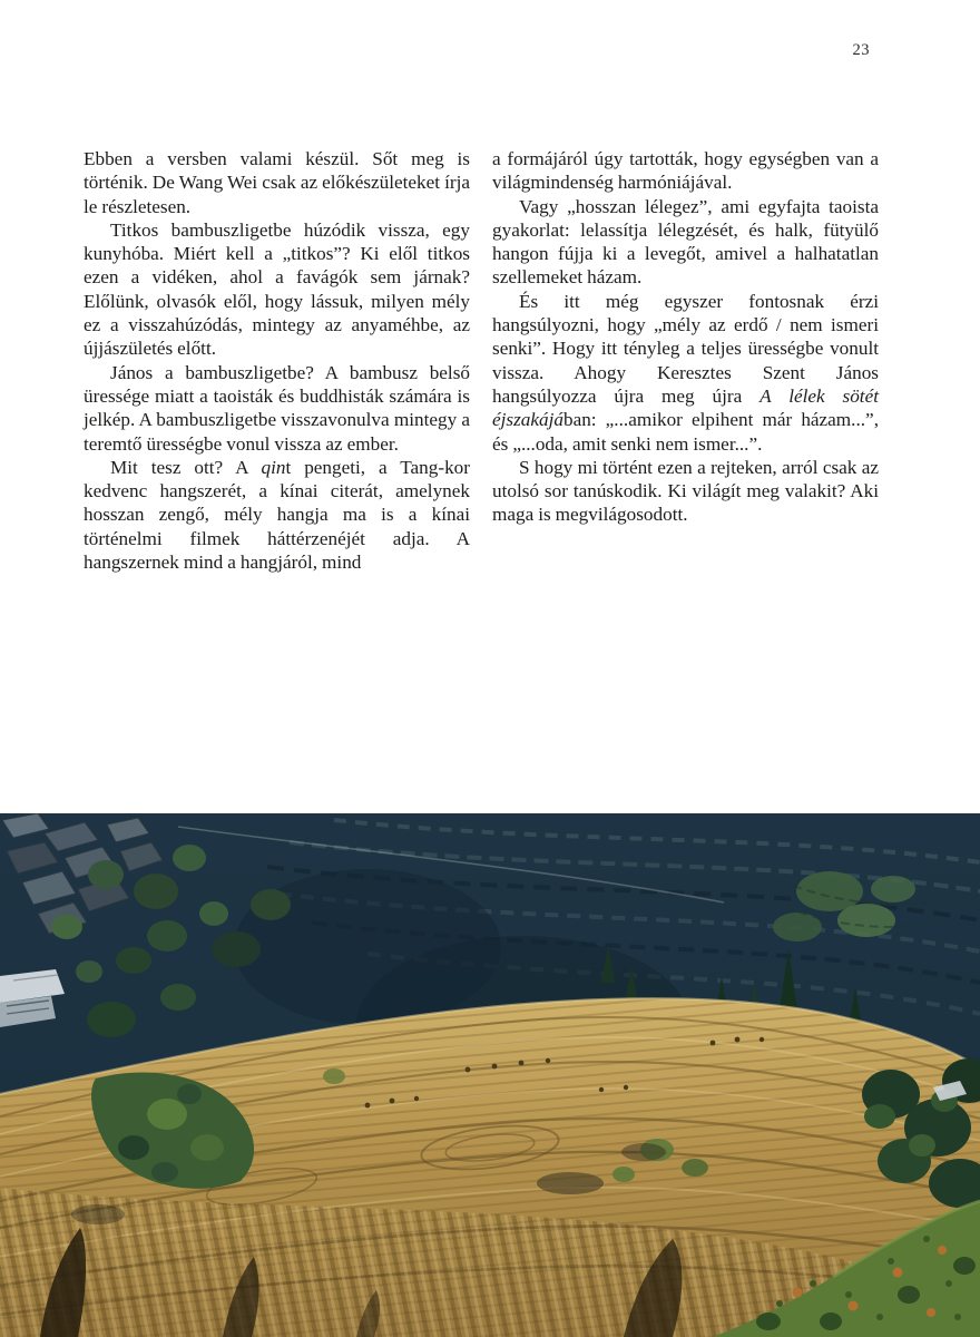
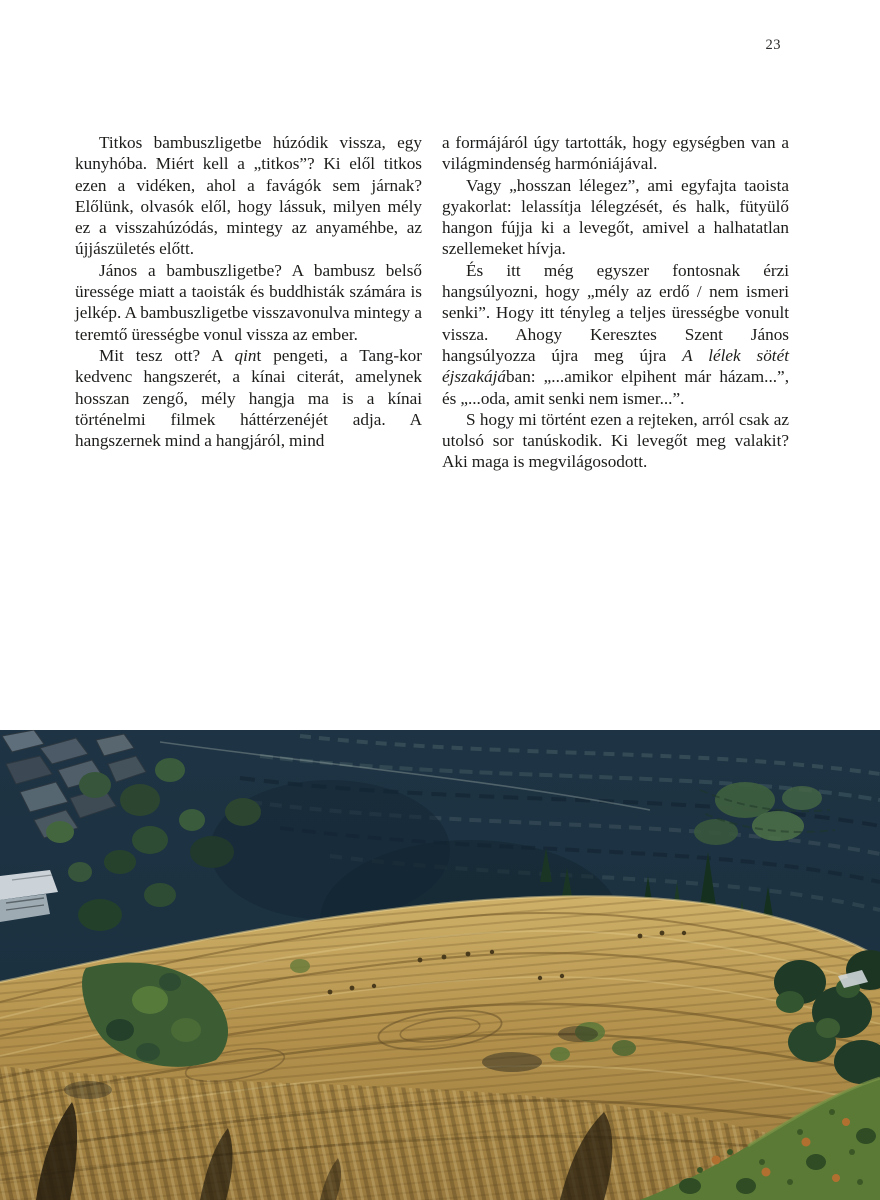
  23
- Ebben a versben valami készül. Sőt meg is történik. De Wang Wei csak az előkészületeket írja le részletesen.
  Titkos bambuszligetbe húzódik vissza, egy kunyhóba. Miért kell a „titkos”? Ki elől titkos ezen a vidéken, ahol a favágók sem járnak? Előlünk, olvasók elől, hogy lássuk, milyen mély ez a visszahúzódás, mintegy az anyaméhbe, az újjászületés előtt.
  János a bambuszligetbe? A bambusz belső üressége miatt a taoisták és buddhisták számára is jelkép. A bambuszligetbe visszavonulva mintegy a teremtő ürességbe vonul vissza az ember.
  Mit tesz ott? A qint pengeti, a Tang-kor kedvenc hangszerét, a kínai citerát, amelynek hosszan zengő, mély hangja ma is a kínai történelmi filmek háttérzenéjét adja. A hangszernek mind a hangjáról, mind
  a formájáról úgy tartották, hogy egységben van a világmindenség harmóniájával.
- Vagy „hosszan lélegez”, ami egyfajta taoista gyakorlat: lelassítja lélegzését, és halk, fütyülő hangon fújja ki a levegőt, amivel a halhatatlan szellemeket házam.
+ Vagy „hosszan lélegez”, ami egyfajta taoista gyakorlat: lelassítja lélegzését, és halk, fütyülő hangon fújja ki a levegőt, amivel a halhatatlan szellemeket hívja.
  És itt még egyszer fontosnak érzi hangsúlyozni, hogy „mély az erdő / nem ismeri senki”. Hogy itt tényleg a teljes ürességbe vonult vissza. Ahogy Keresztes Szent János hangsúlyozza újra meg újra A lélek sötét éjszakájában: „...amikor elpihent már házam...”, és „...oda, amit senki nem ismer...”.
- S hogy mi történt ezen a rejteken, arról csak az utolsó sor tanúskodik. Ki világít meg valakit? Aki maga is megvilágosodott.
+ S hogy mi történt ezen a rejteken, arról csak az utolsó sor tanúskodik. Ki levegőt meg valakit? Aki maga is megvilágosodott.
